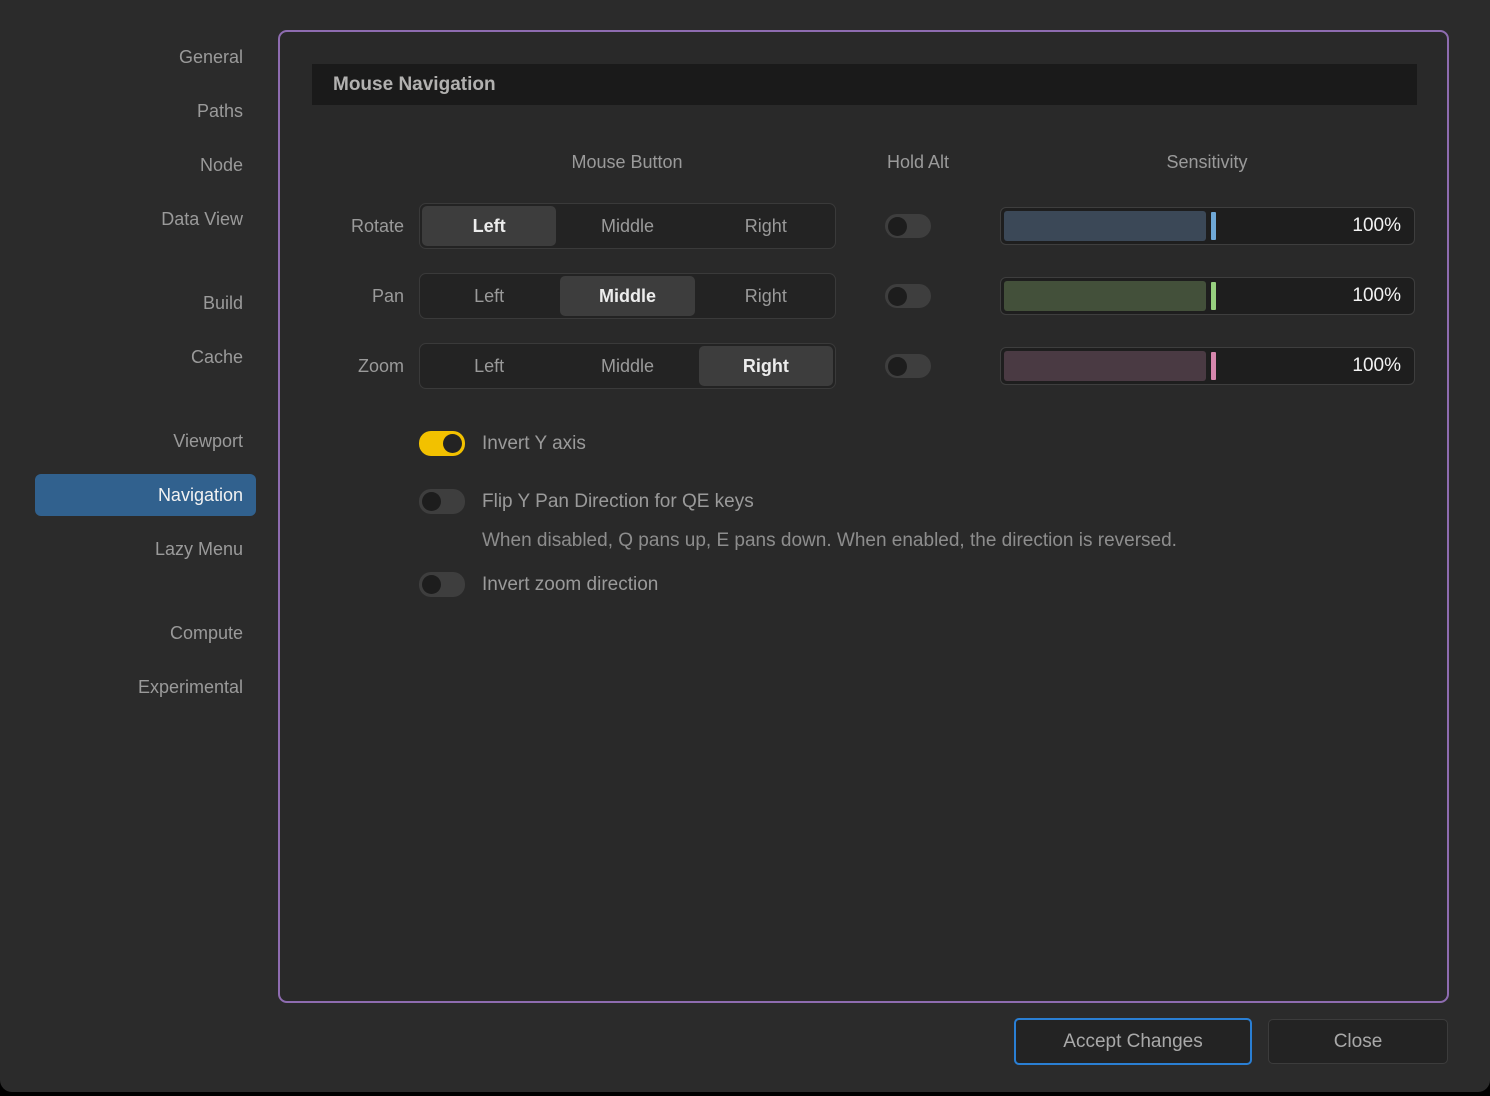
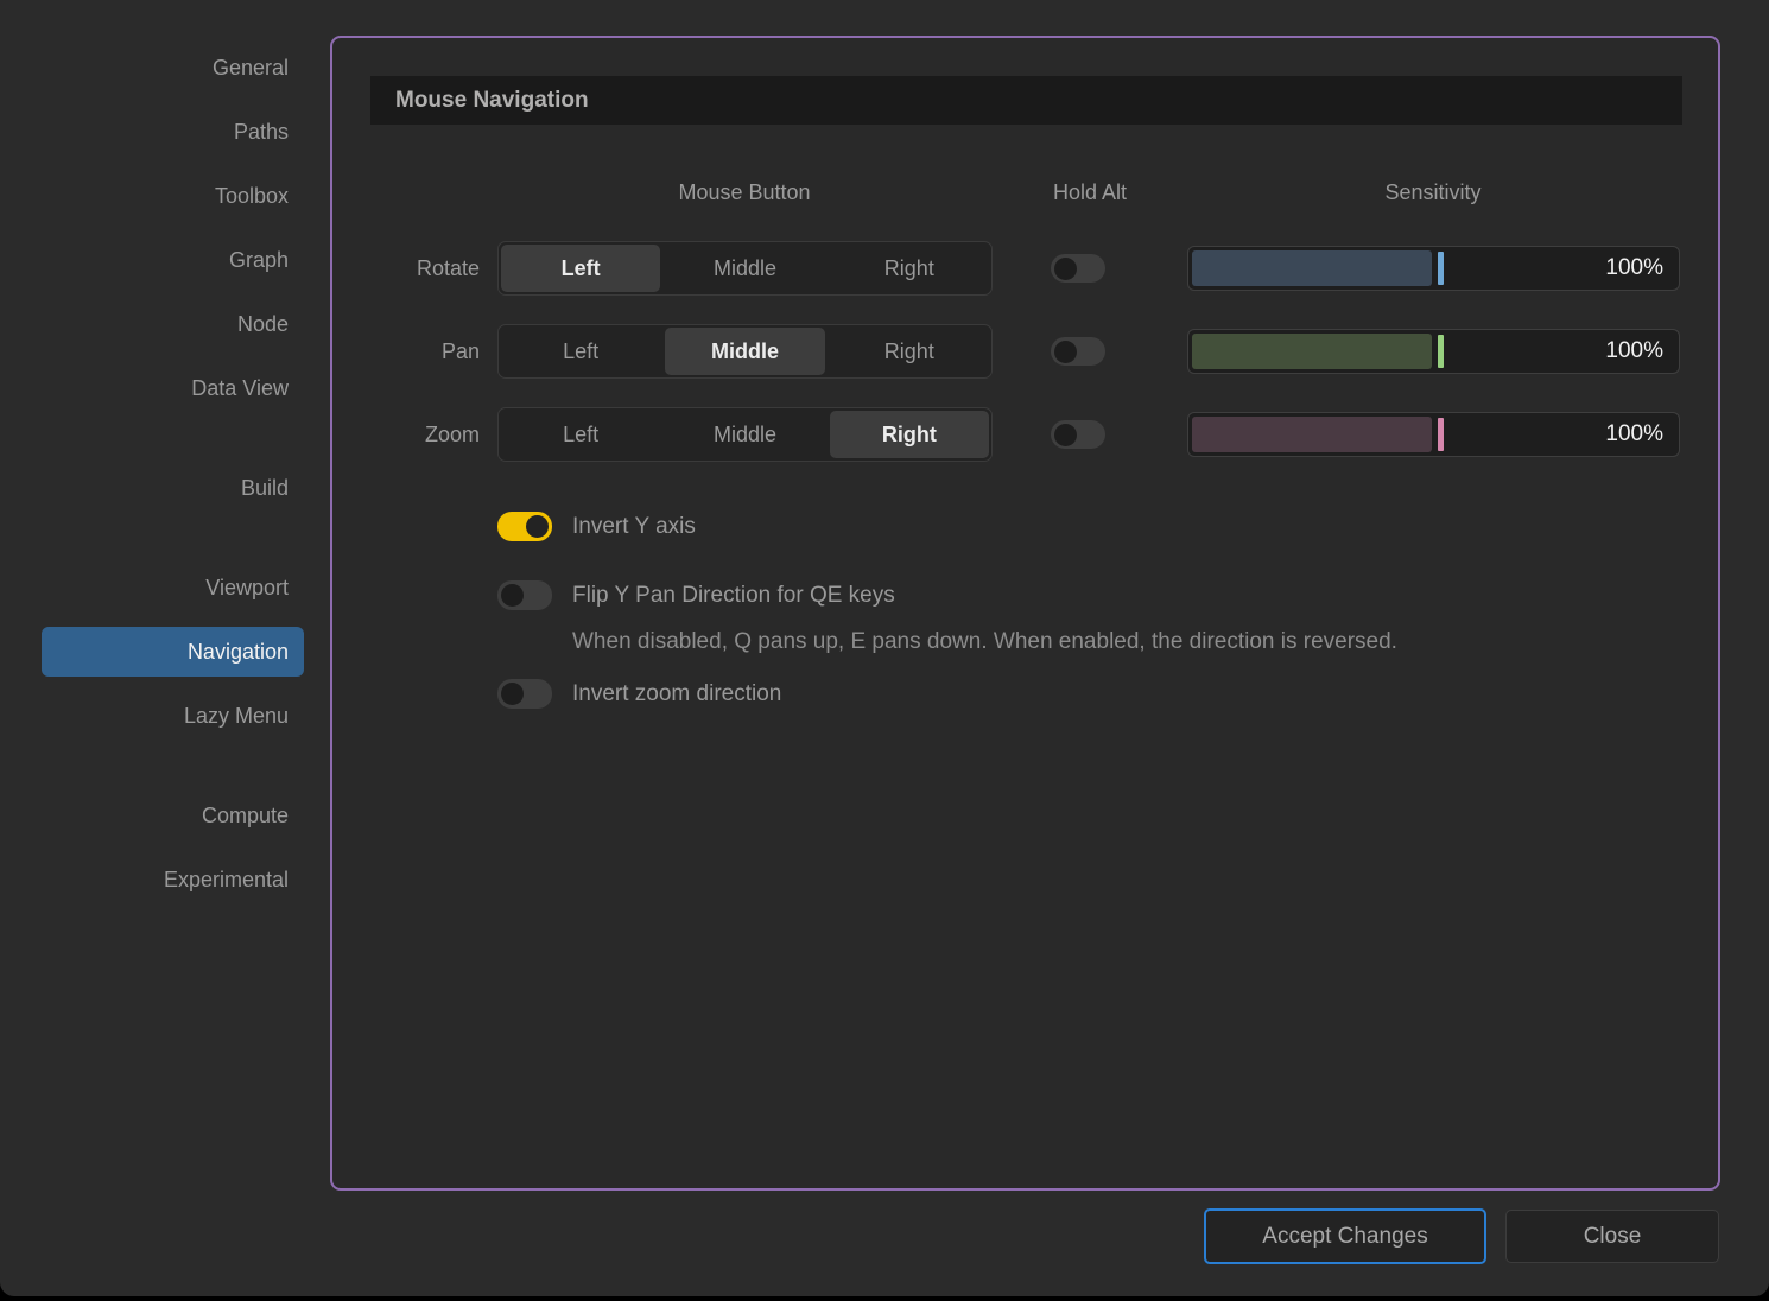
  General
  Paths
+ Toolbox
+ Graph
  Node
  Data View
  Build
- Cache
  Viewport
  Navigation
  Lazy Menu
  Compute
  Experimental
  Mouse Navigation
  Mouse Button
  Hold Alt
  Sensitivity
  Rotate
  Left
  Middle
  Right
  100%
  Pan
  Left
  Middle
  Right
  100%
  Zoom
  Left
  Middle
  Right
  100%
  Invert Y axis
  Flip Y Pan Direction for QE keys
  When disabled, Q pans up, E pans down. When enabled, the direction is reversed.
  Invert zoom direction
  Accept Changes
  Close
